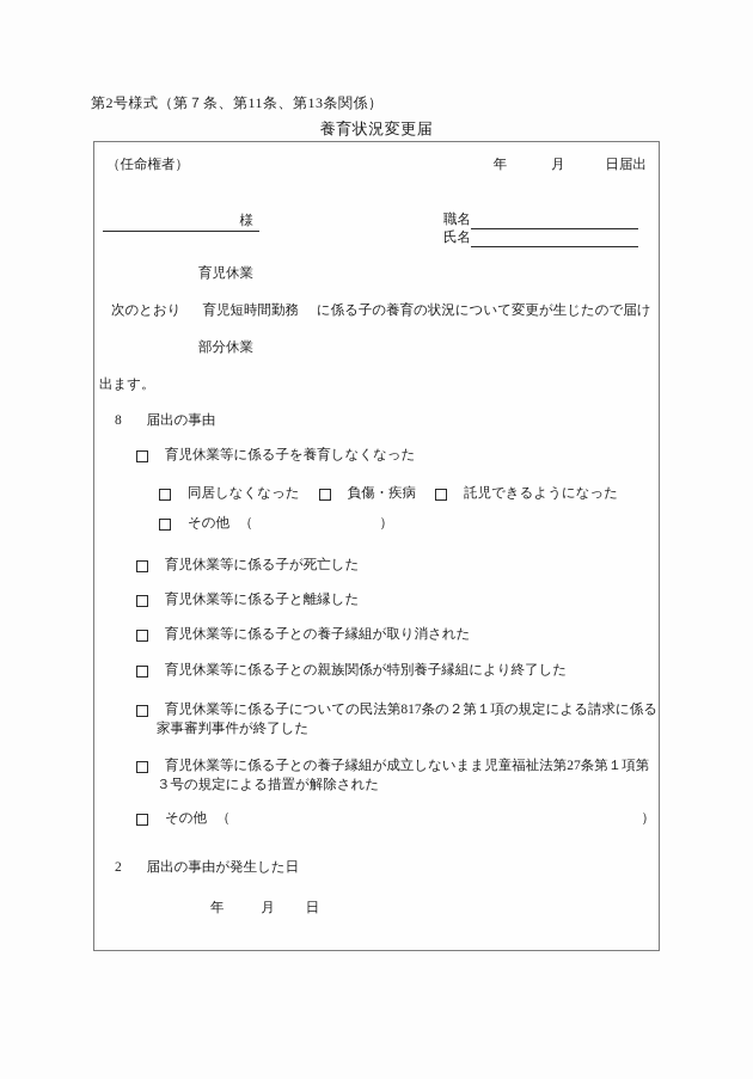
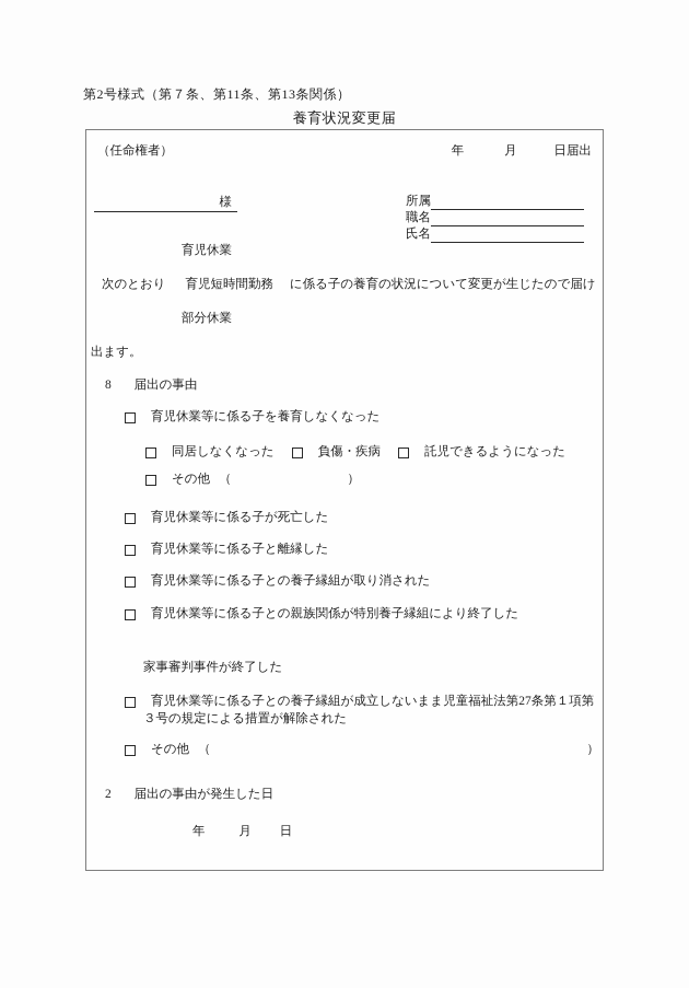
  第2号様式（第７条、第11条、第13条関係）
  養育状況変更届
  （任命権者）
  年 月 日届出
  様
+ 所属
  職名
  氏名
  育児休業
  次のとおり 育児短時間勤務 に係る子の養育の状況について変更が生じたので届け
  部分休業
  出ます。
  8 届出の事由
  育児休業等に係る子を養育しなくなった
  同居しなくなった
  負傷・疾病
  託児できるようになった
  その他 （ ）
  育児休業等に係る子が死亡した
  育児休業等に係る子と離縁した
  育児休業等に係る子との養子縁組が取り消された
  育児休業等に係る子との親族関係が特別養子縁組により終了した
- 育児休業等に係る子についての民法第817条の２第１項の規定による請求に係る
  家事審判事件が終了した
  育児休業等に係る子との養子縁組が成立しないまま児童福祉法第27条第１項第
  ３号の規定による措置が解除された
  その他 （ ）
  2 届出の事由が発生した日
  年 月 日
